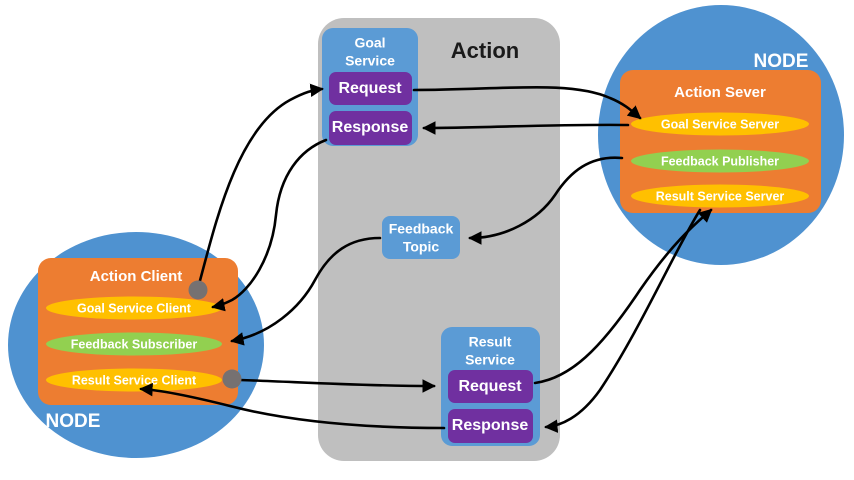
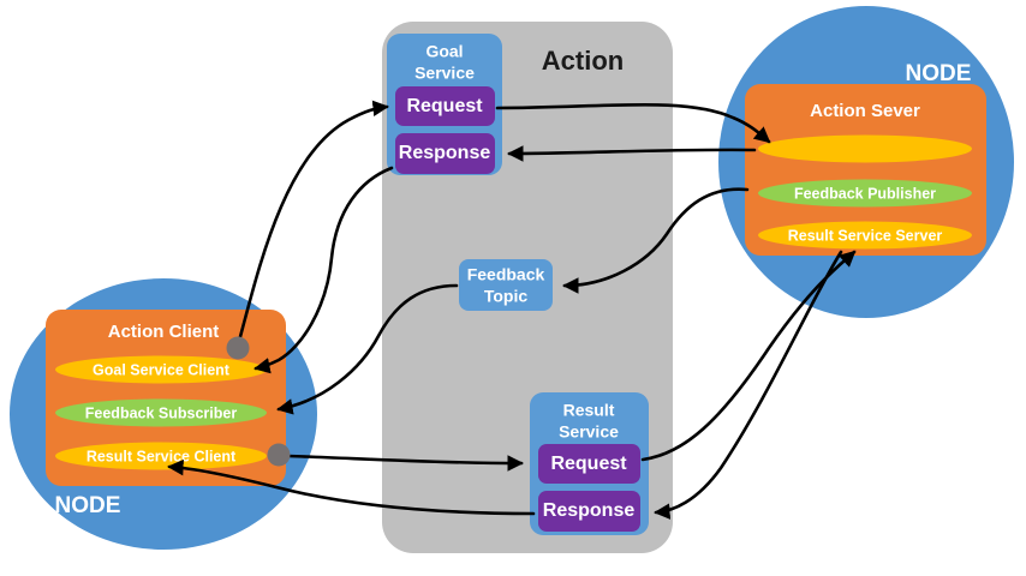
  Action
  NODE
  Action Sever
- Goal Service Server
  Feedback Publisher
  Result Service Server
  NODE
  Action Client
  Goal Service Client
  Feedback Subscriber
  Result Service Client
  Goal
  Service
  Request
  Response
  Result
  Service
  Request
  Response
  Feedback
  Topic
